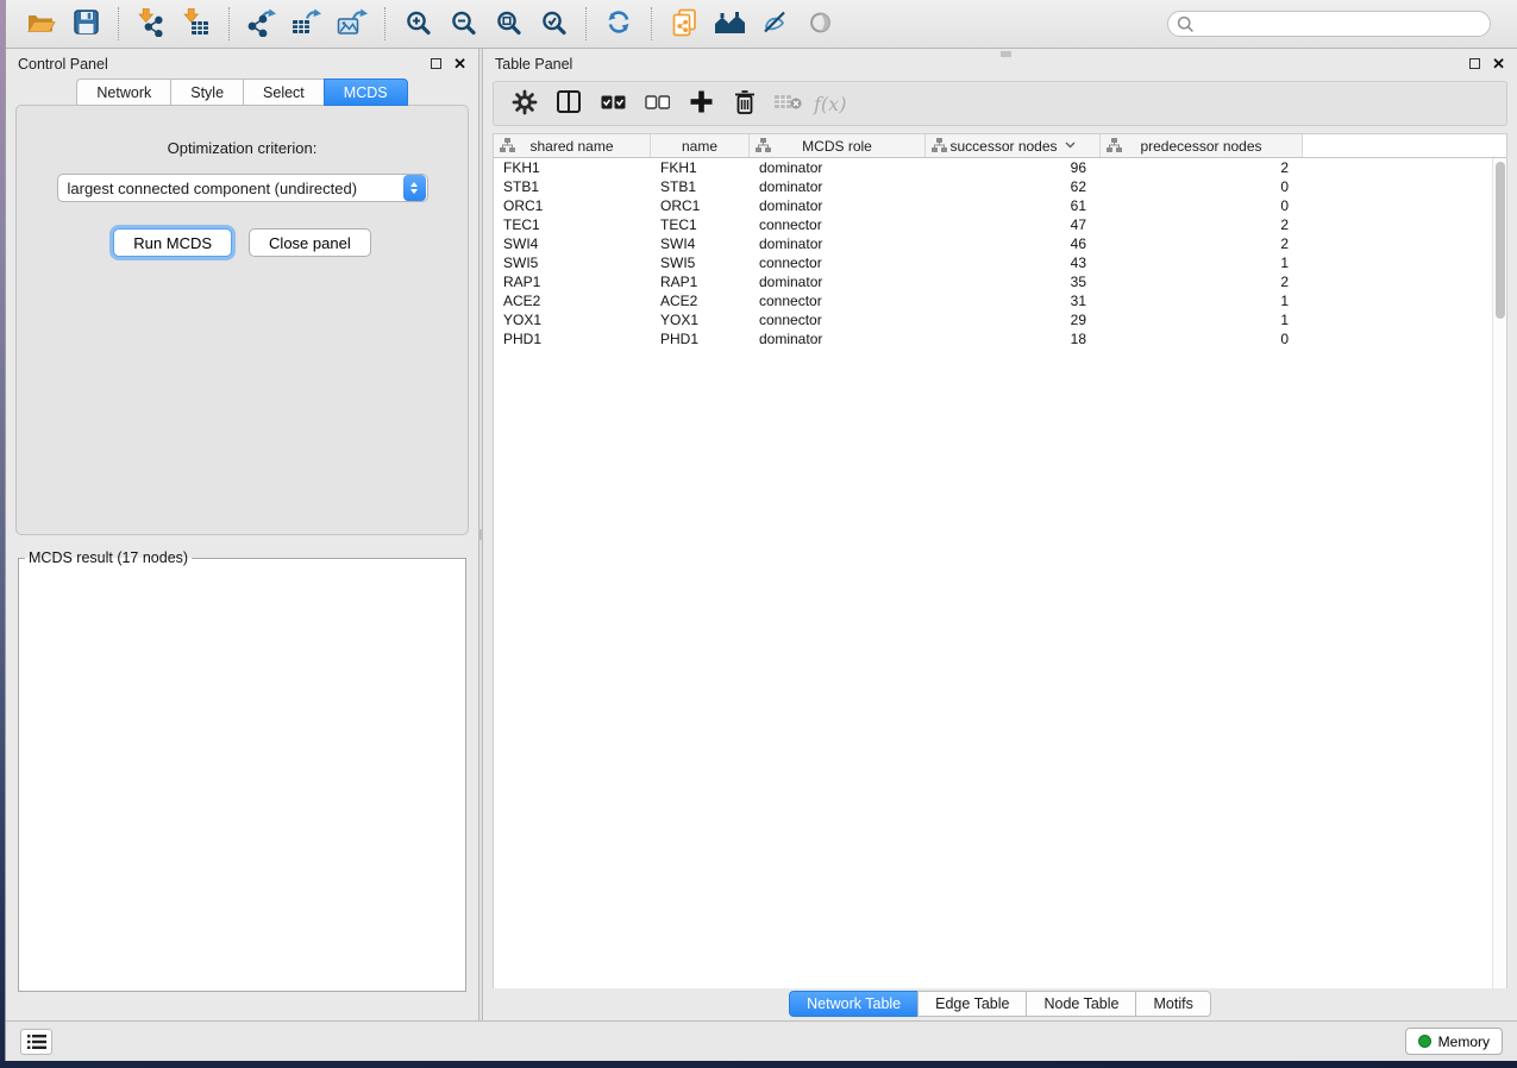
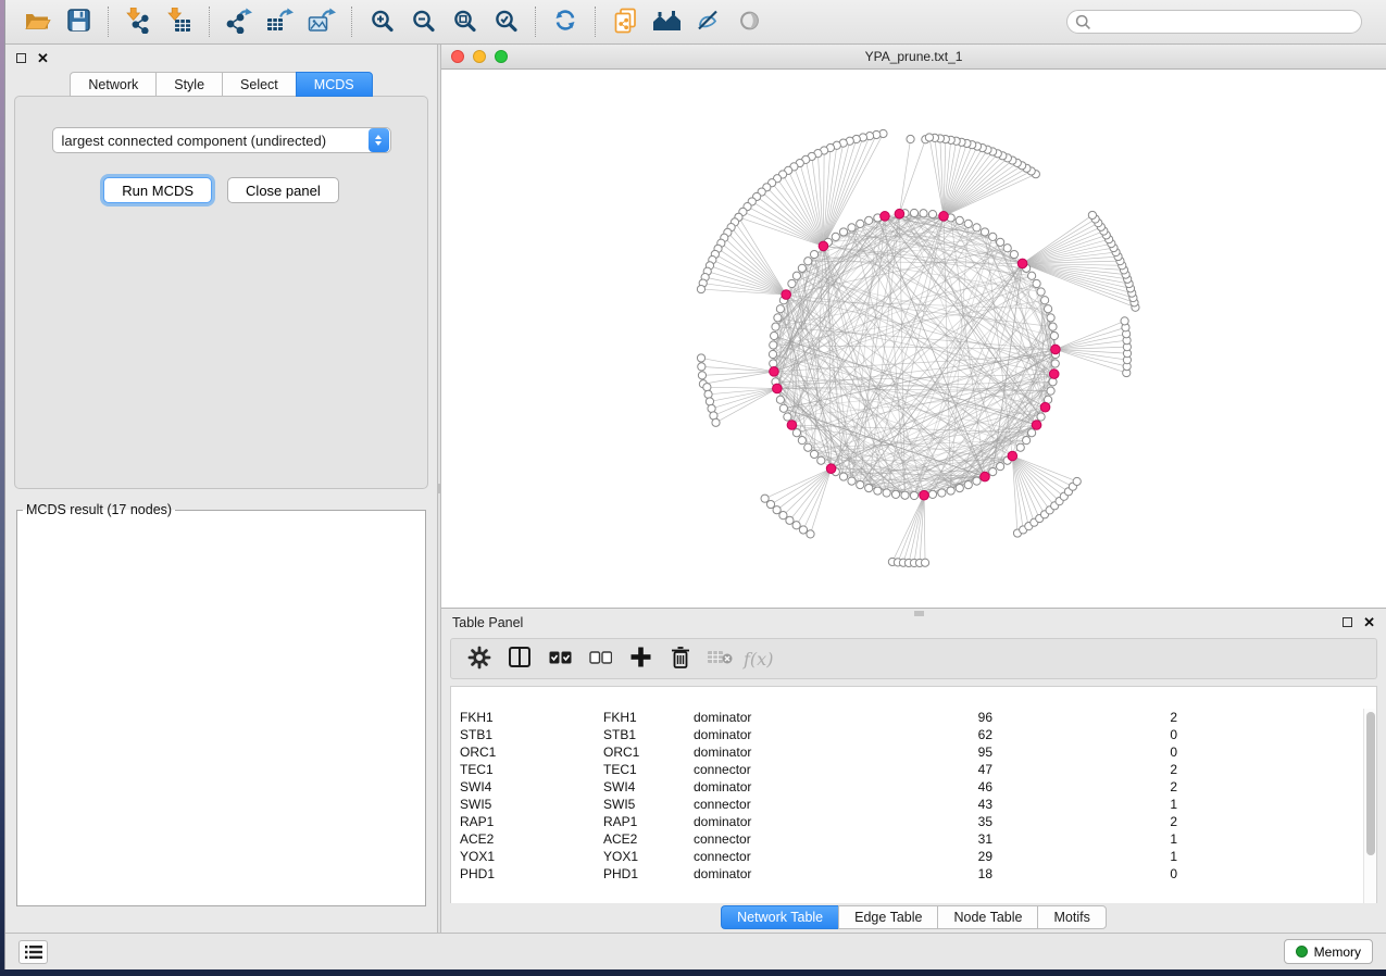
- Control Panel
  ✕
  Network
  Style
  Select
  MCDS
- Optimization criterion:
  largest connected component (undirected)
  Run MCDS
  Close panel
  MCDS result (17 nodes)
+ YPA_prune.txt_1
  Table Panel
  ✕
  f(x)
- shared name
- name
- MCDS role
- successor nodes
- predecessor nodes
  FKH1
  FKH1
  dominator
  96
  2
  STB1
  STB1
  dominator
  62
  0
  ORC1
  ORC1
  dominator
- 61
+ 95
  0
  TEC1
  TEC1
  connector
  47
  2
  SWI4
  SWI4
  dominator
  46
  2
  SWI5
  SWI5
  connector
  43
  1
  RAP1
  RAP1
  dominator
  35
  2
  ACE2
  ACE2
  connector
  31
  1
  YOX1
  YOX1
  connector
  29
  1
  PHD1
  PHD1
  dominator
  18
  0
  Network Table
  Edge Table
  Node Table
  Motifs
  Memory
